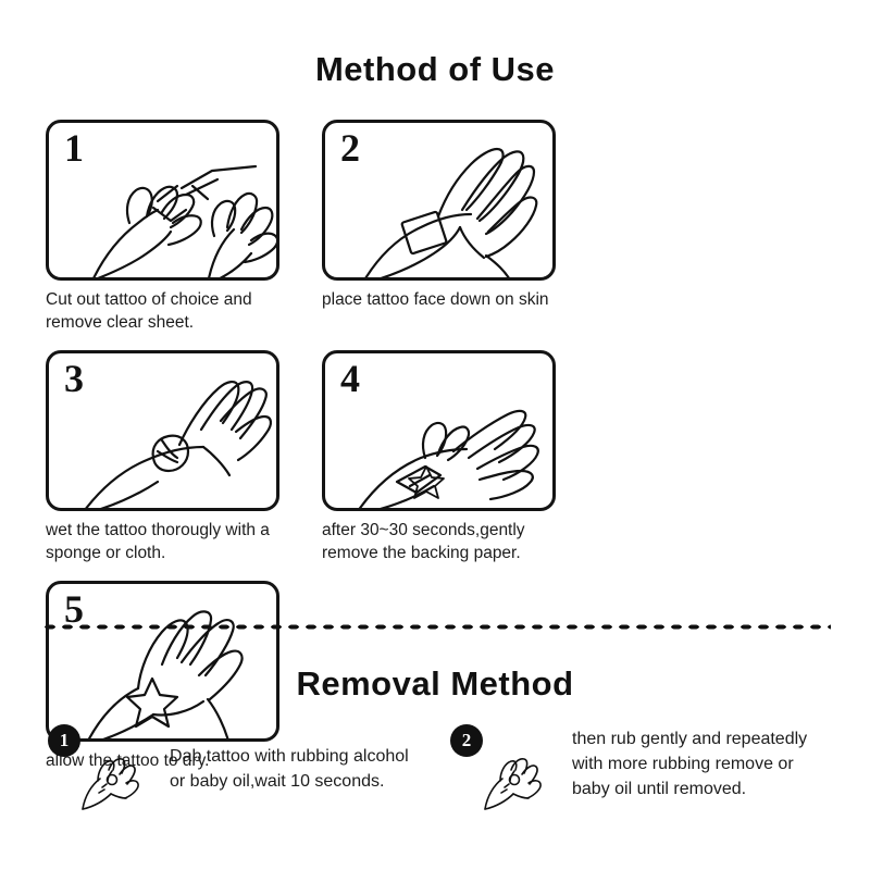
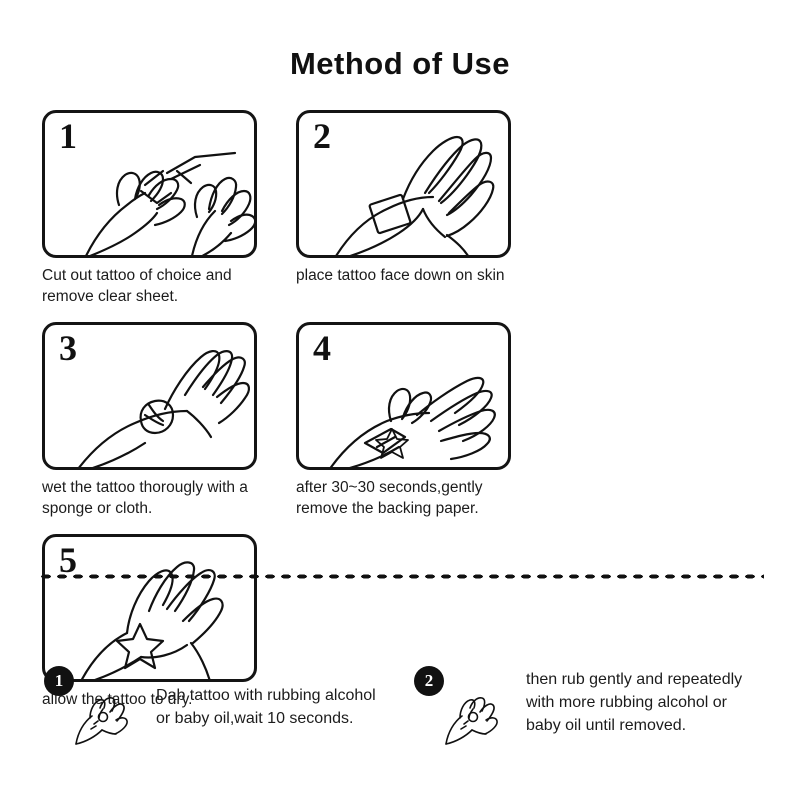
  Method of Use
  1
  Cut out tattoo of choice and remove clear sheet.
  2
  place tattoo face down on skin
  3
  wet the tattoo thorougly with a sponge or cloth.
  4
  after 30~30 seconds,gently remove the backing paper.
  5
  allow the tattoo to dry.
- Removal Method
  1
  Dab tattoo with rubbing alcohol or baby oil,wait 10 seconds.
  2
- then rub gently and repeatedly with more rubbing remove or baby oil until removed.
+ then rub gently and repeatedly with more rubbing alcohol or baby oil until removed.
